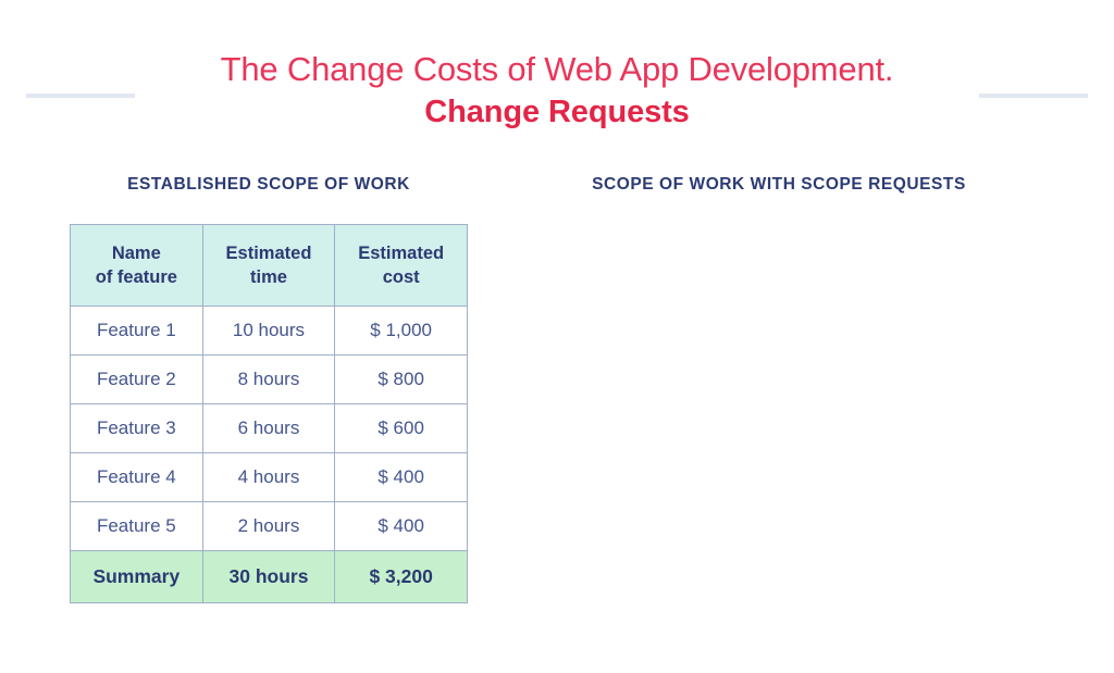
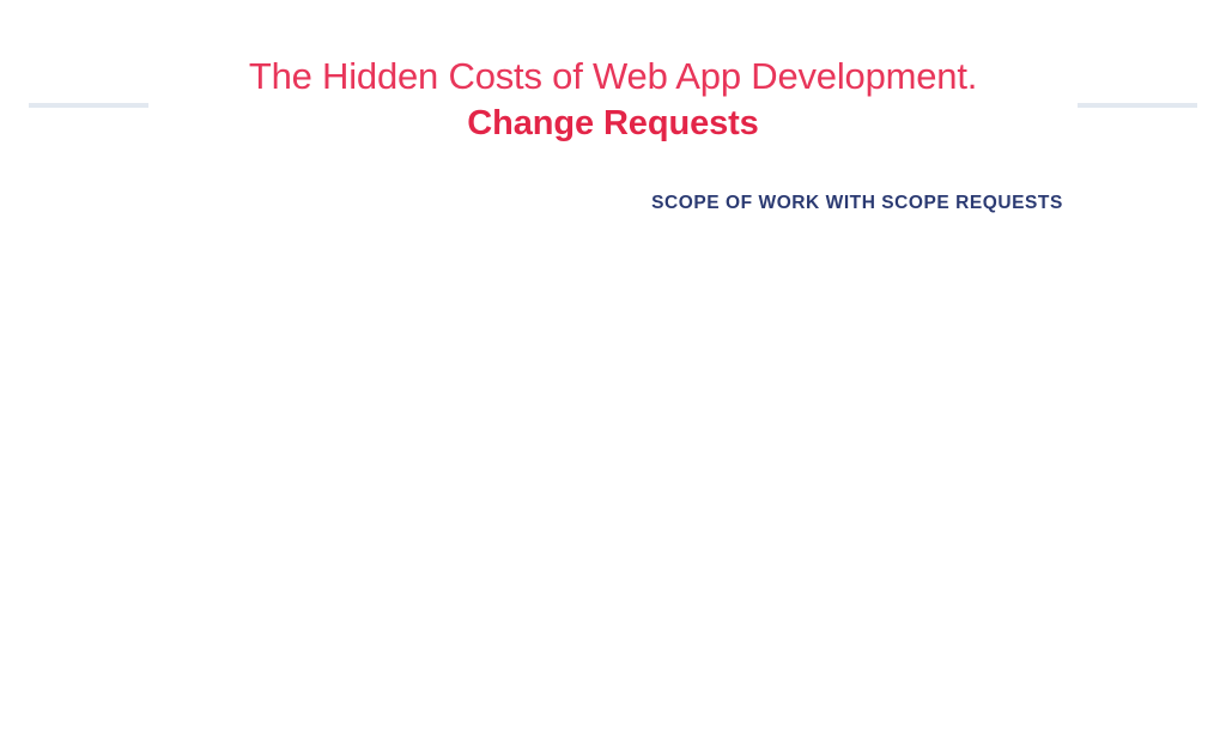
- The Change Costs of Web App Development.
+ The Hidden Costs of Web App Development.
  Change Requests
- ESTABLISHED SCOPE OF WORK
- Name of feature	Estimated time	Estimated cost
- Feature 1	10 hours	$ 1,000
- Feature 2	8 hours	$ 800
- Feature 3	6 hours	$ 600
- Feature 4	4 hours	$ 400
- Feature 5	2 hours	$ 400
- Summary	30 hours	$ 3,200
  SCOPE OF WORK WITH SCOPE REQUESTS
